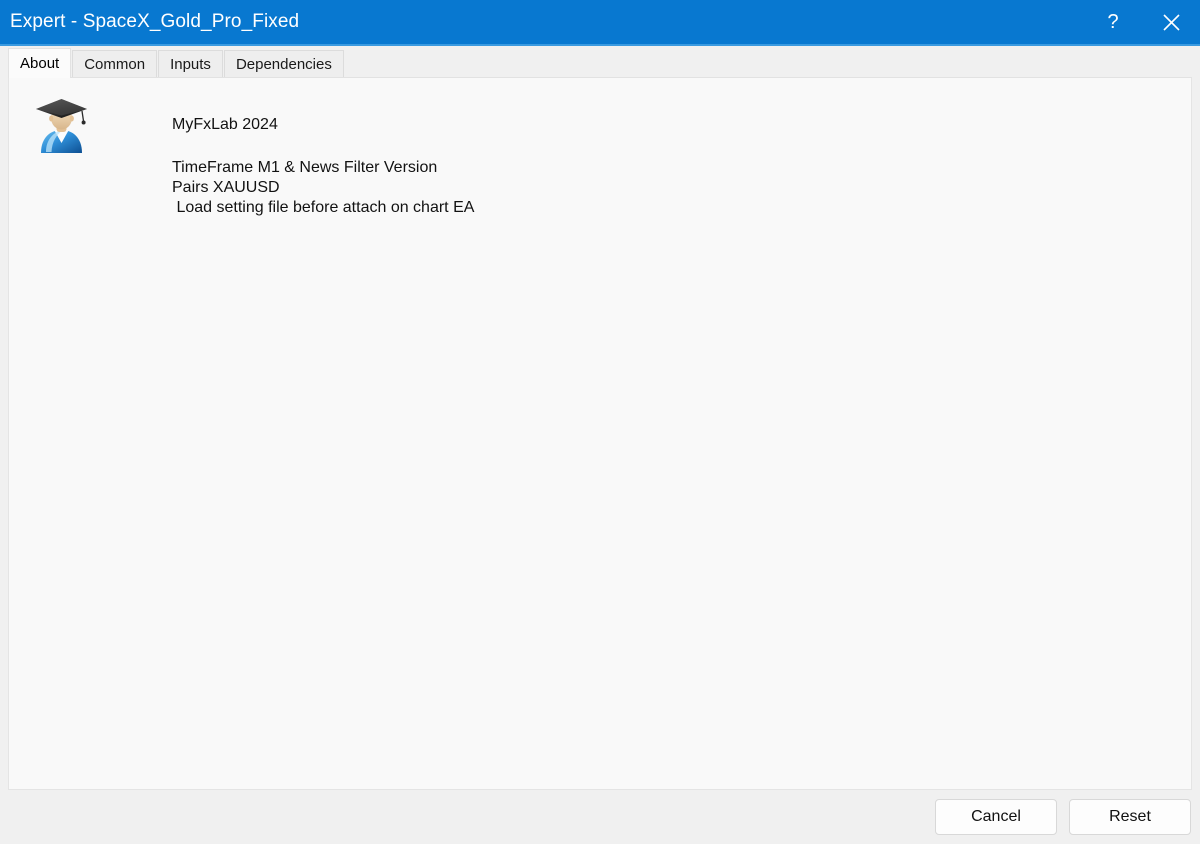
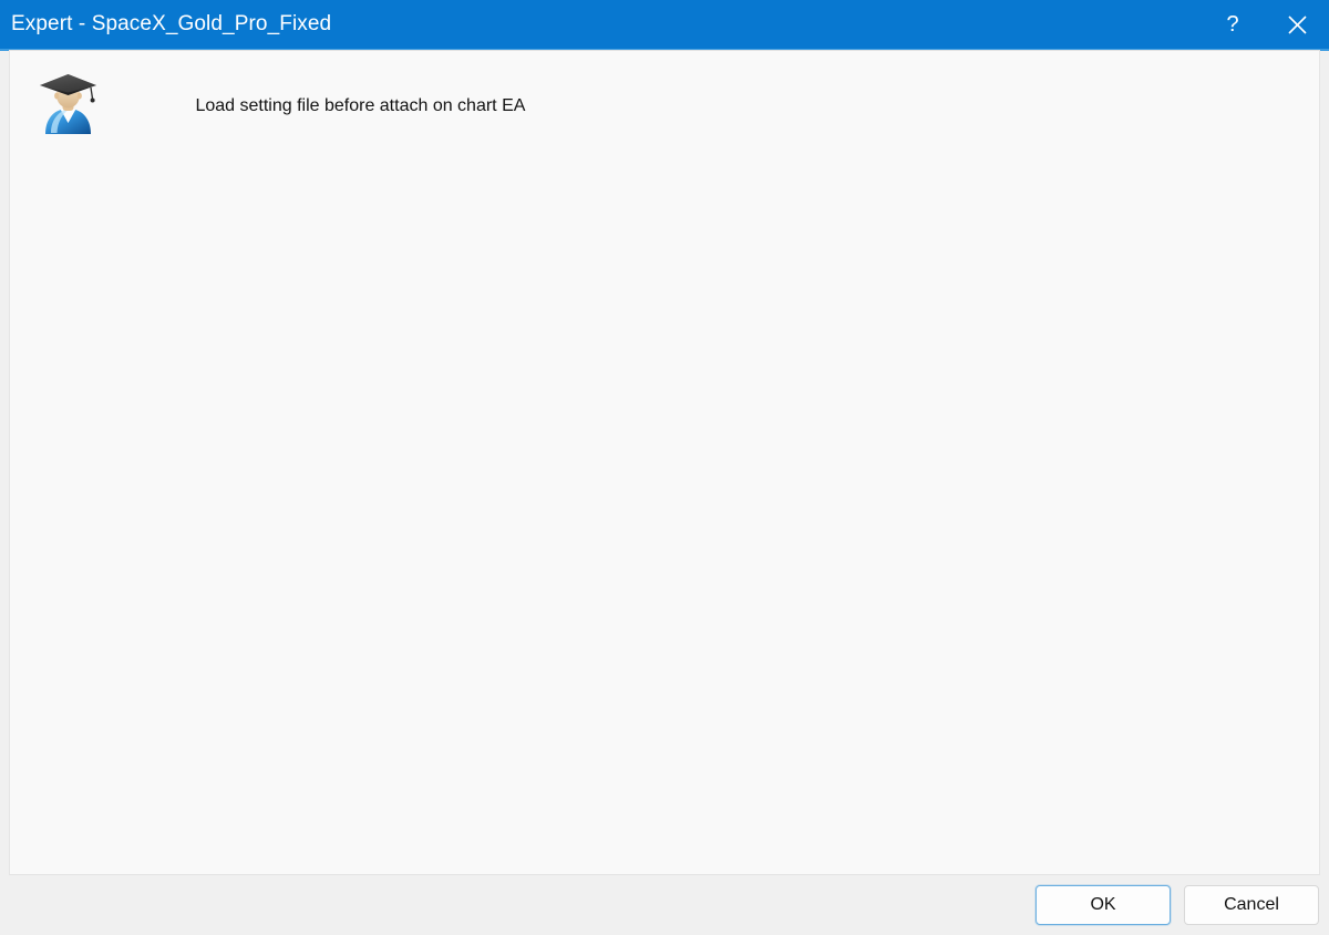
  Expert - SpaceX_Gold_Pro_Fixed
  ?
- About
- Common
- Inputs
- Dependencies
- MyFxLab 2024
- TimeFrame M1 & News Filter Version
- Pairs XAUUSD
  Load setting file before attach on chart EA
+ OK
  Cancel
- Reset
